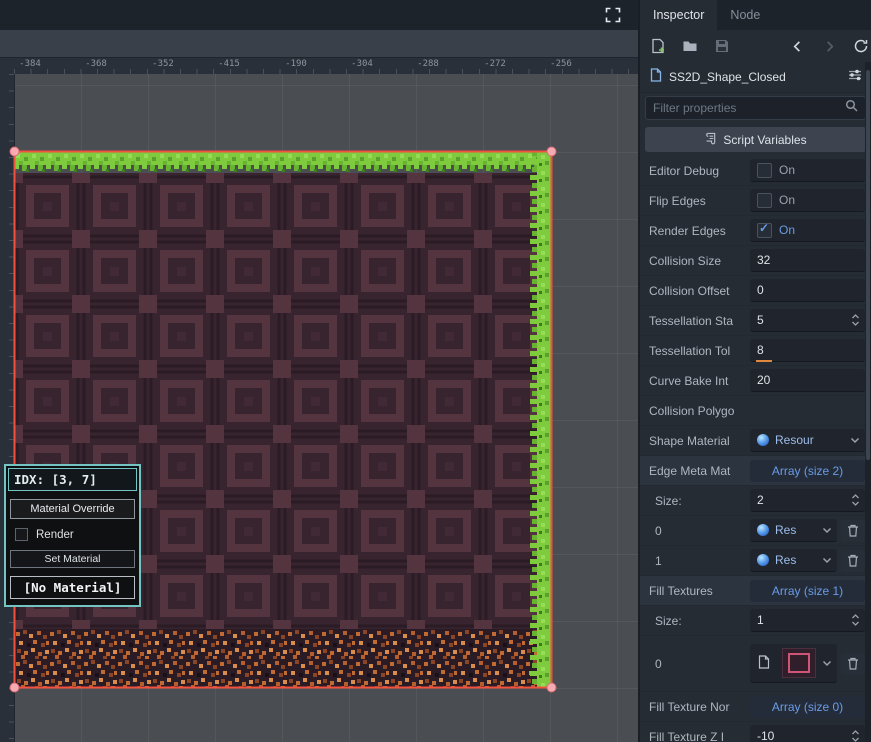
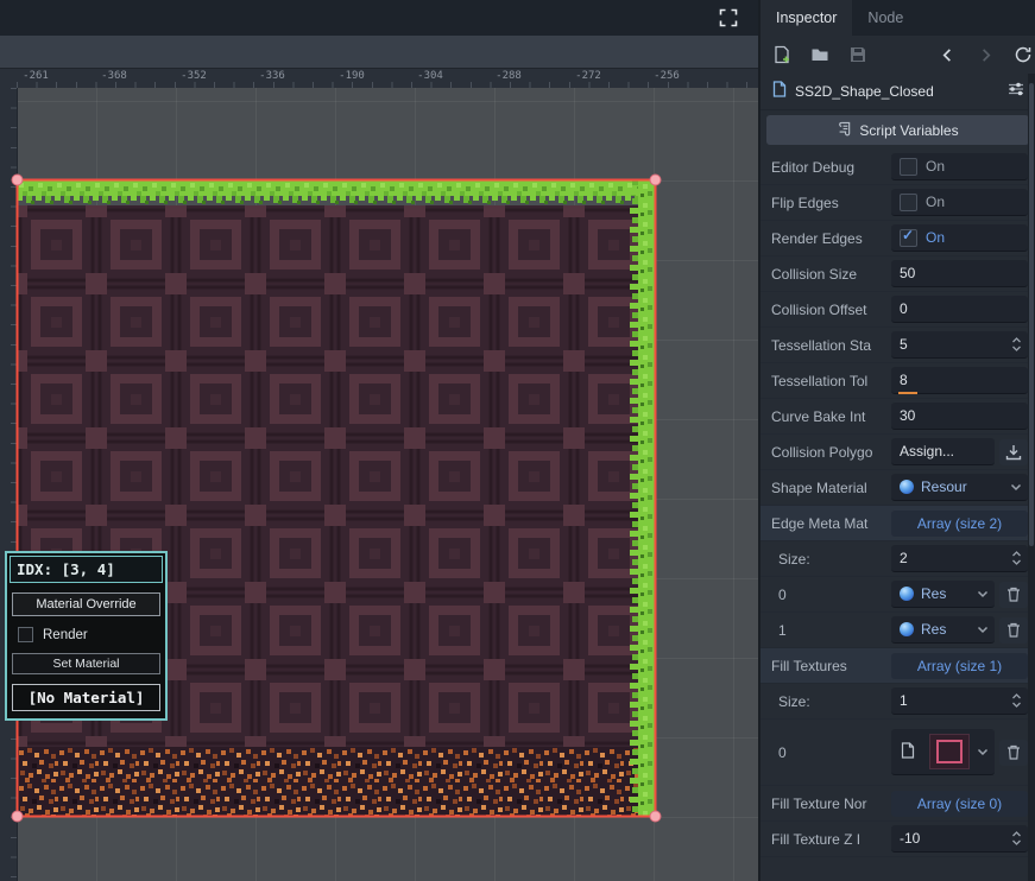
- -384
+ -261
  -368
  -352
- -415
+ -336
  -190
  -304
  -288
  -272
  -256
- IDX: [3, 7]
+ IDX: [3, 4]
  Material Override
  Render
  Set Material
  [No Material]
  Inspector
  Node
  SS2D_Shape_Closed
- Filter properties
  Script Variables
  Editor Debug
  On
  Flip Edges
  On
  Render Edges
  On
  Collision Size
- 32
+ 50
  Collision Offset
  0
  Tessellation Sta
  5
  Tessellation Tol
  8
  Curve Bake Int
- 20
+ 30
  Collision Polygo
+ Assign...
  Shape Material
  Resour
  Edge Meta Mat
  Array (size 2)
  Size:
  2
  0
  Res
  1
  Res
  Fill Textures
  Array (size 1)
  Size:
  1
  0
  Fill Texture Nor
  Array (size 0)
  Fill Texture Z I
  -10
